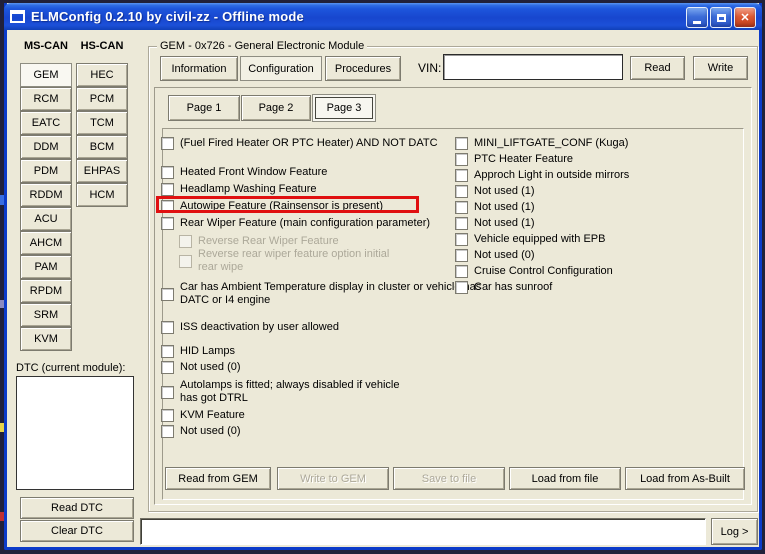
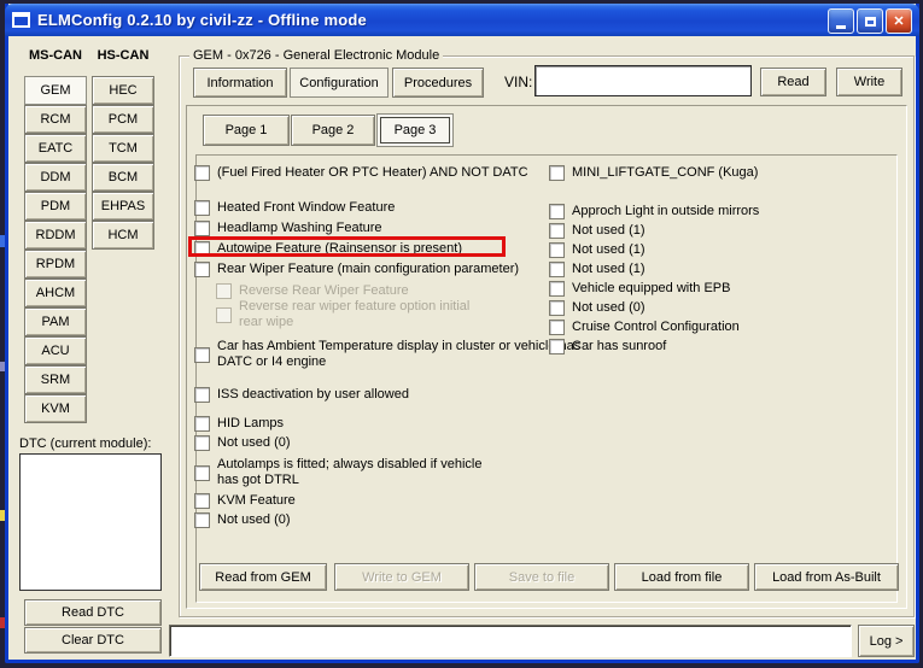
  ELMConfig 0.2.10 by civil-zz - Offline mode
  ✕
  MS-CAN
  HS-CAN
  GEM
  RCM
  EATC
  DDM
  PDM
  RDDM
- ACU
+ RPDM
  AHCM
  PAM
- RPDM
+ ACU
  SRM
  KVM
  HEC
  PCM
  TCM
  BCM
  EHPAS
  HCM
  DTC (current module):
  Read DTC
  Clear DTC
  GEM - 0x726 - General Electronic Module
  Information
  Configuration
  Procedures
  VIN:
  Read
  Write
  Page 1
  Page 2
  Page 3
  Log >
  (Fuel Fired Heater OR PTC Heater) AND NOT DATC
  Heated Front Window Feature
  Headlamp Washing Feature
  Autowipe Feature (Rainsensor is present)
  Rear Wiper Feature (main configuration parameter)
  Reverse Rear Wiper Feature
  Reverse rear wiper feature option initial rear wipe
  Car has Ambient Temperature display in cluster or vehiclas DATC or I4 engine
  ISS deactivation by user allowed
  HID Lamps
  Not used (0)
  Autolamps is fitted; always disabled if vehicle has got DTRL
  KVM Feature
  Not used (0)
  MINI_LIFTGATE_CONF (Kuga)
- PTC Heater Feature
  Approch Light in outside mirrors
  Not used (1)
  Not used (1)
  Not used (1)
  Vehicle equipped with EPB
  Not used (0)
  Cruise Control Configuration
  Car has sunroof
  Read from GEM
  Write to GEM
  Save to file
  Load from file
  Load from As-Built
